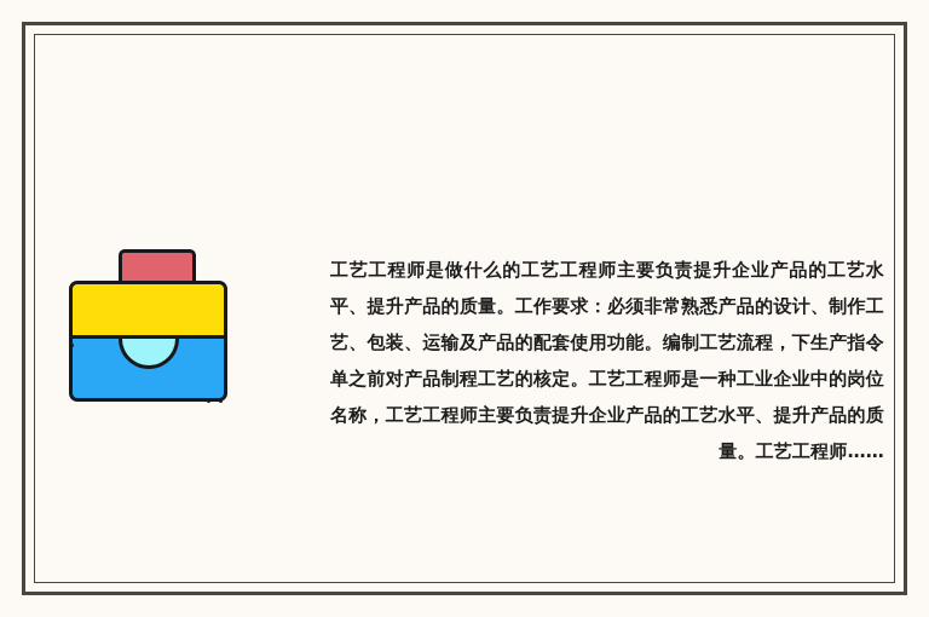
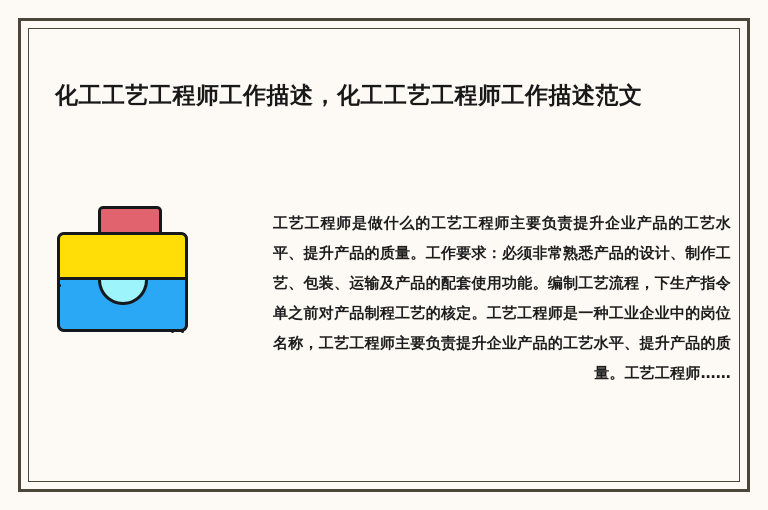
+ 化工工艺工程师工作描述，化工工艺工程师工作描述范文
  工艺工程师是做什么的工艺工程师主要负责提升企业产品的工艺水平、提升产品的质量。工作要求：必须非常熟悉产品的设计、制作工艺、包装、运输及产品的配套使用功能。编制工艺流程，下生产指令单之前对产品制程工艺的核定。工艺工程师是一种工业企业中的岗位名称，工艺工程师主要负责提升企业产品的工艺水平、提升产品的质量。工艺工程师……
